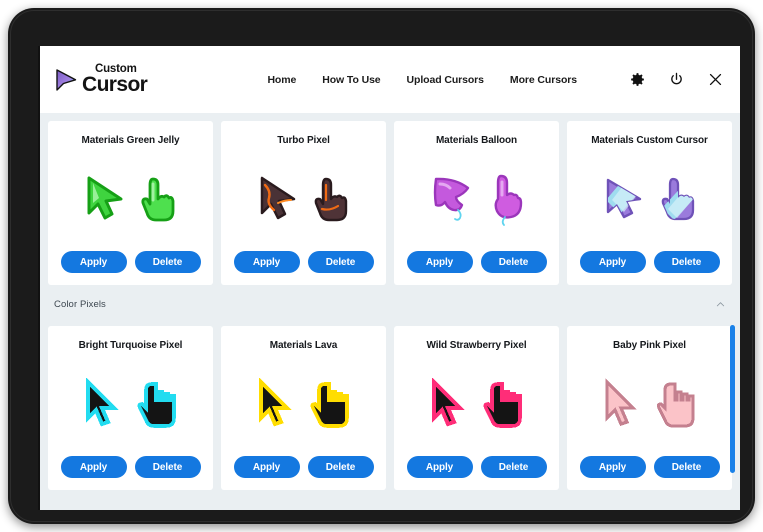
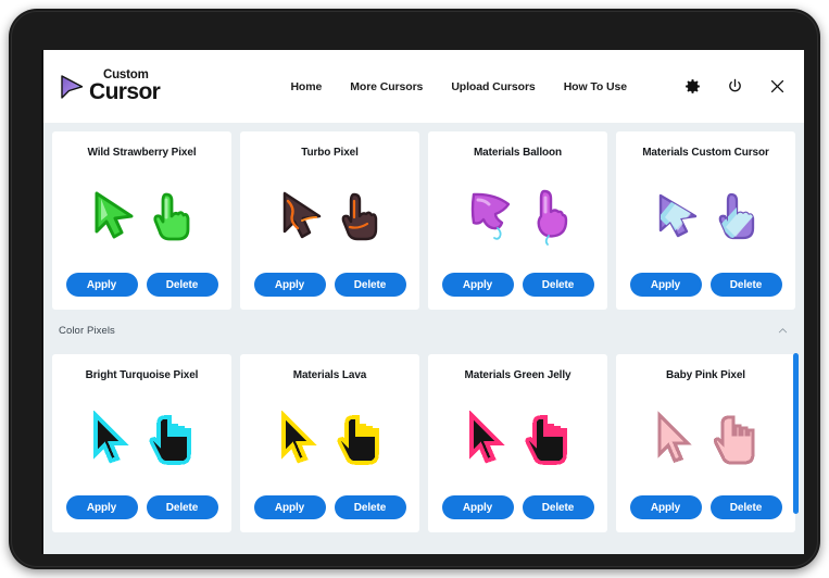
  Custom
  Cursor
  Home
- How To Use
+ More Cursors
  Upload Cursors
- More Cursors
+ How To Use
- Materials Green Jelly
+ Wild Strawberry Pixel
  Apply
  Delete
  Turbo Pixel
  Apply
  Delete
  Materials Balloon
  Apply
  Delete
  Materials Custom Cursor
  Apply
  Delete
  Color Pixels
  Bright Turquoise Pixel
  Apply
  Delete
  Materials Lava
  Apply
  Delete
- Wild Strawberry Pixel
+ Materials Green Jelly
  Apply
  Delete
  Baby Pink Pixel
  Apply
  Delete
